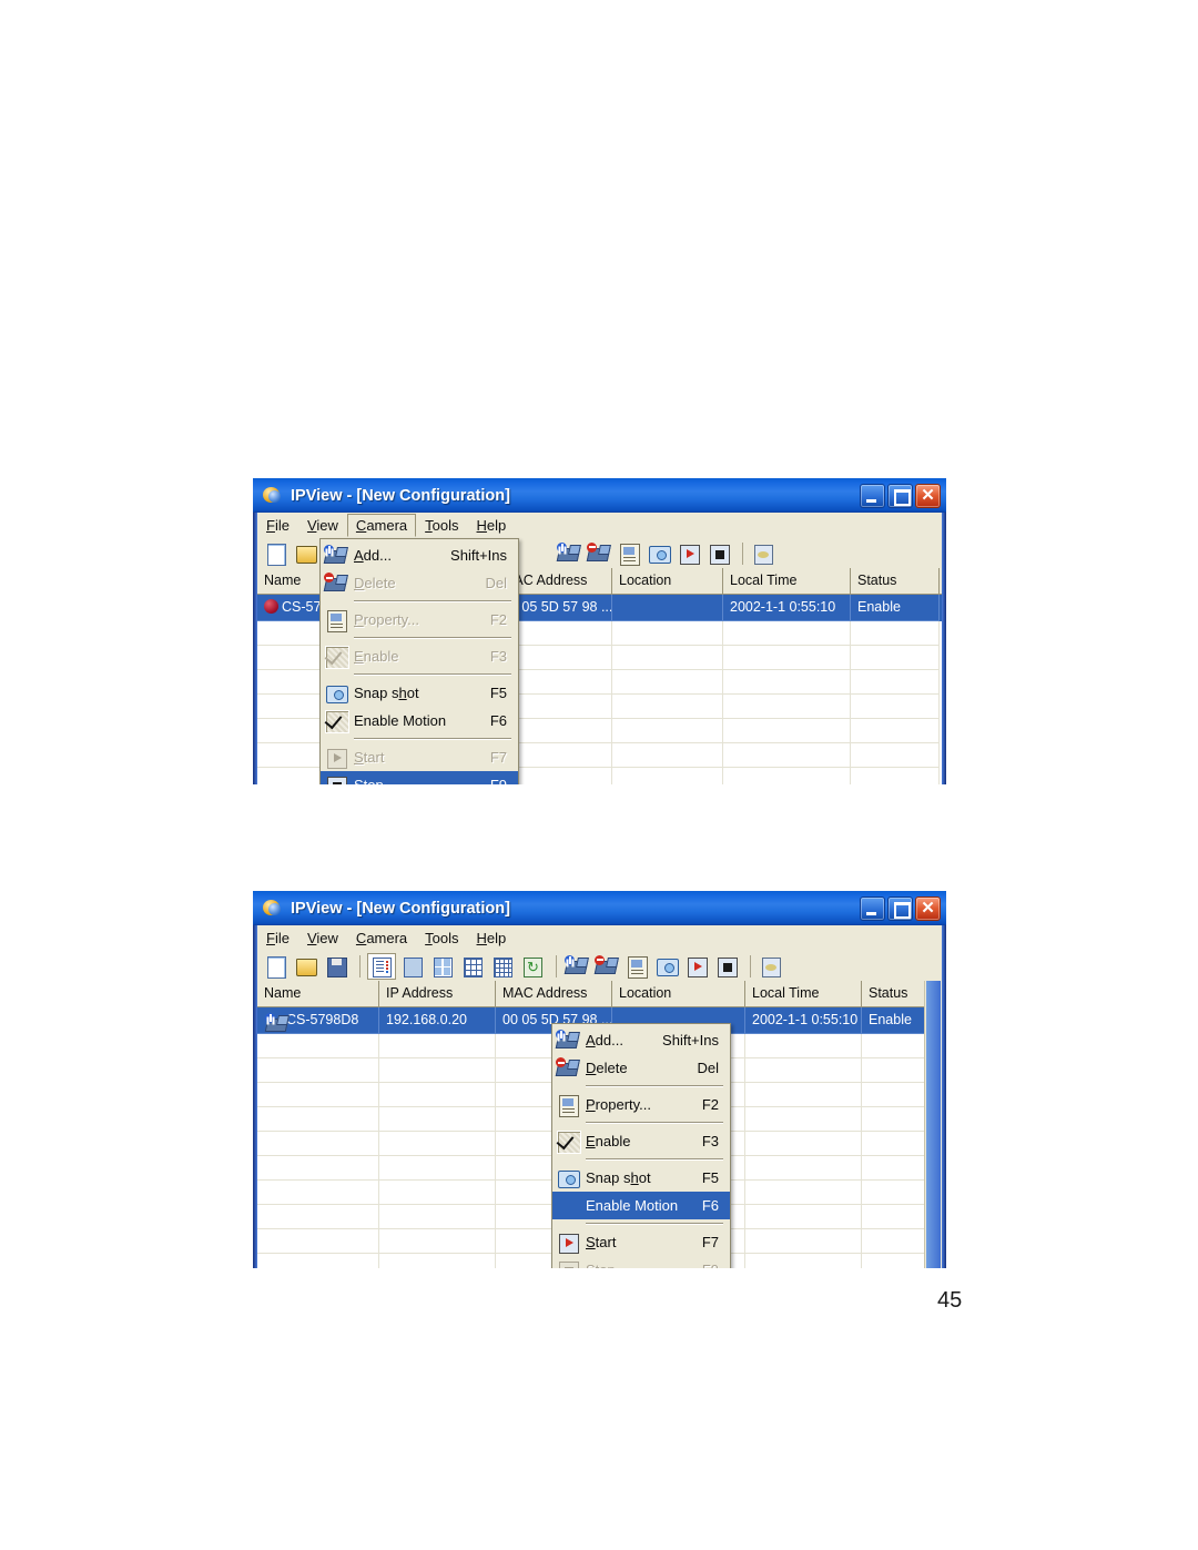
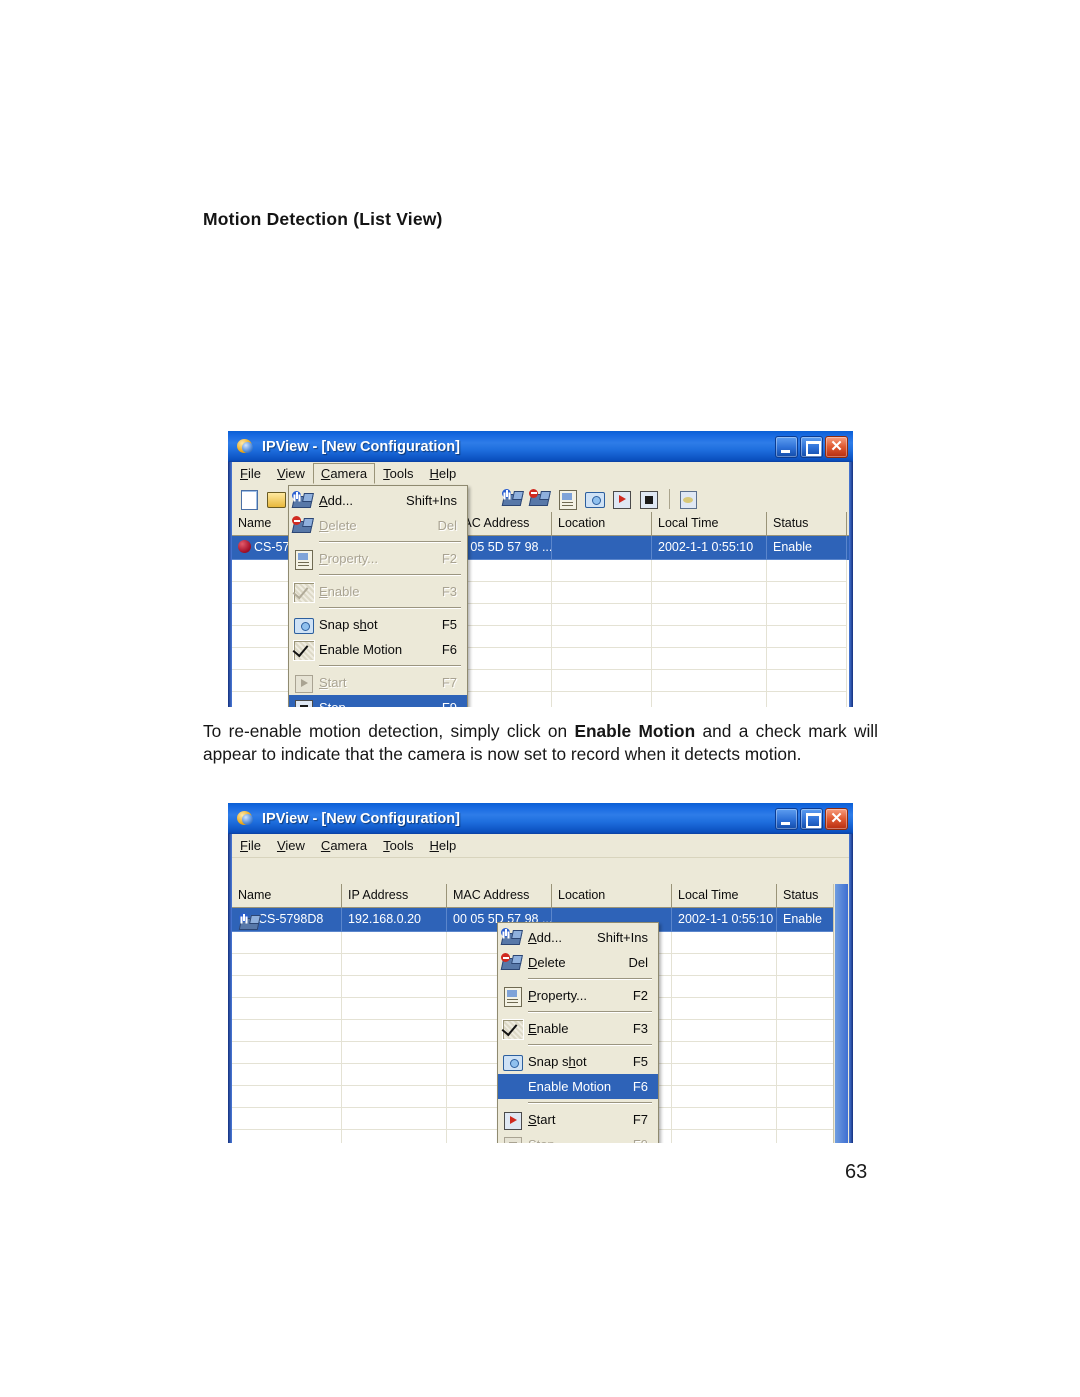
+ Motion Detection (List View)
+ To re-enable motion detection, simply click on Enable Motion and a check mark will appear to indicate that the camera is now set to record when it detects motion.
- 45
+ 63
  IPView - [New Configuration]
  ✕
  File
  View
  Camera
  Tools
  Help
  Name
  C Address
  Location
  Local Time
  Status
  05 5D 57 98 ...
  2002-1-1 0:55:10
  Enable
  Add...
  Shift+Ins
  Delete
  Del
  Property...
  F2
  Enable
  F3
  Snap shot
  F5
  Enable Motion
  F6
  Start
  F7
  IPView - [New Configuration]
  ✕
  File
  View
  Camera
  Tools
  Help
- ↻
  Name
  IP Address
  MAC Address
  Location
  Local Time
  Status
  CS-5798D8
  192.168.0.20
  00 05 5D 57 98 ...
  2002-1-1 0:55:10
  Enable
  Add...
  Shift+Ins
  Delete
  Del
  Property...
  F2
  Enable
  F3
  Snap shot
  F5
  Enable Motion
  F6
  Start
  F7
